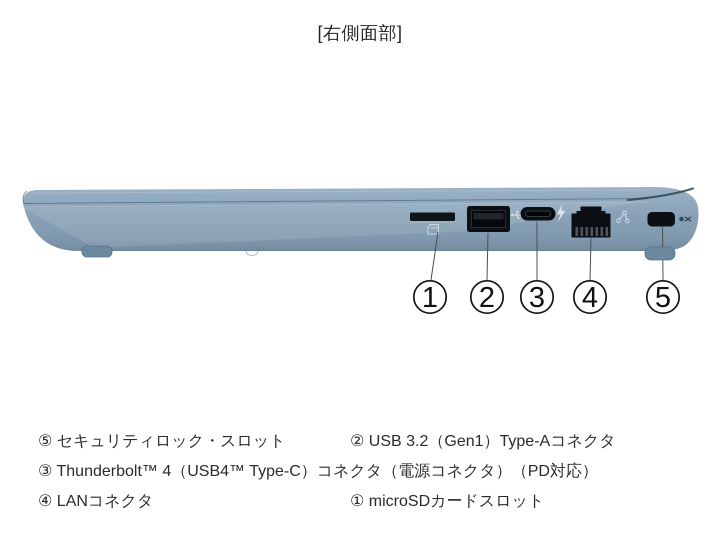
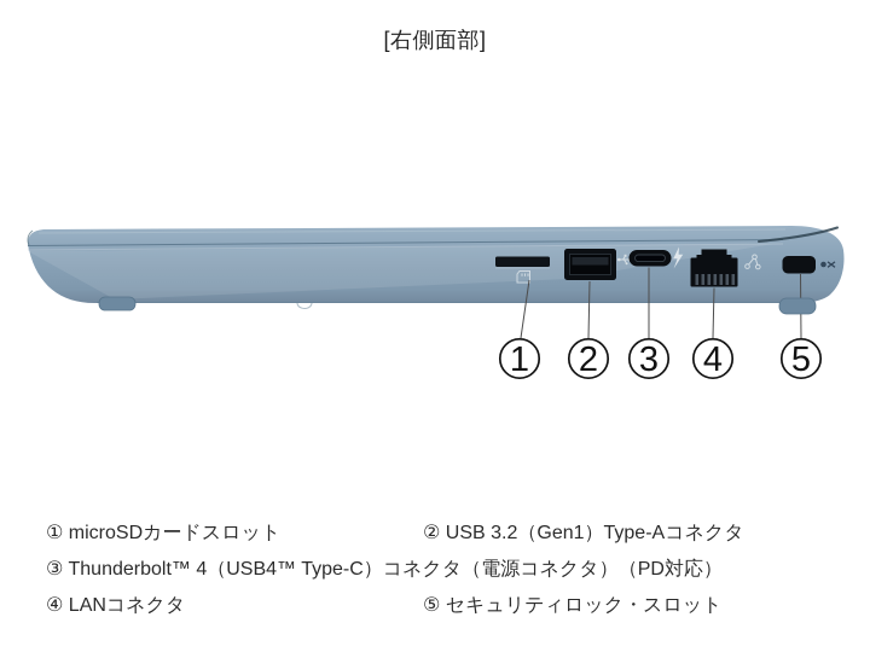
  [右側面部]
  1
  2
  3
  4
  5
- ⑤ セキュリティロック・スロット
+ ① microSDカードスロット
  ② USB 3.2（Gen1）Type-Aコネクタ
  ③ Thunderbolt™ 4（USB4™ Type-C）コネクタ（電源コネクタ）（PD対応）
  ④ LANコネクタ
- ① microSDカードスロット
+ ⑤ セキュリティロック・スロット
